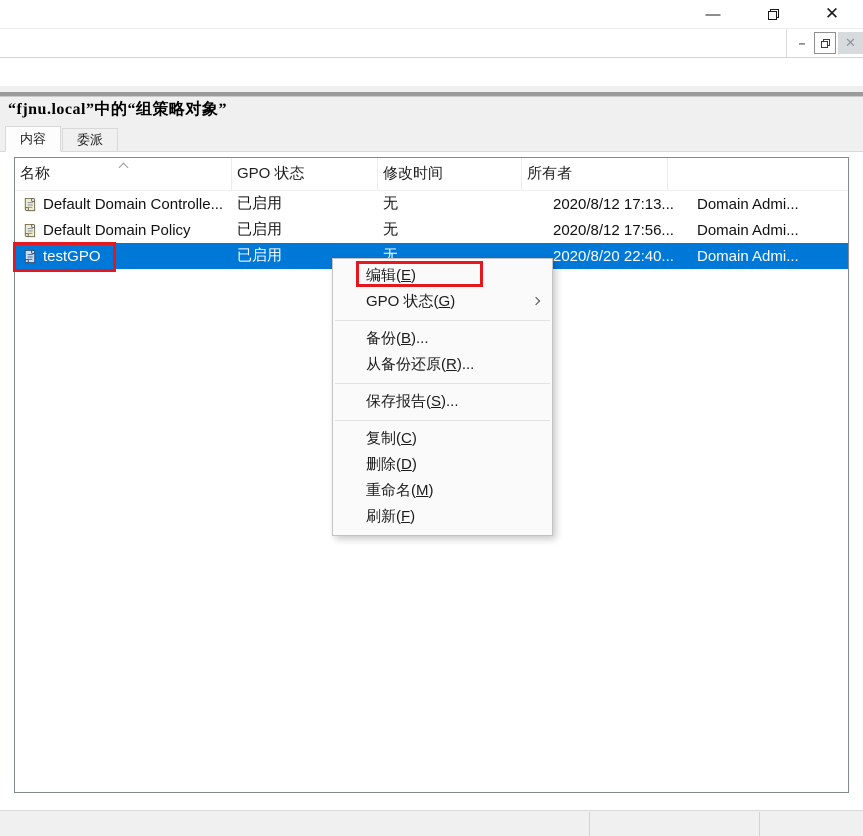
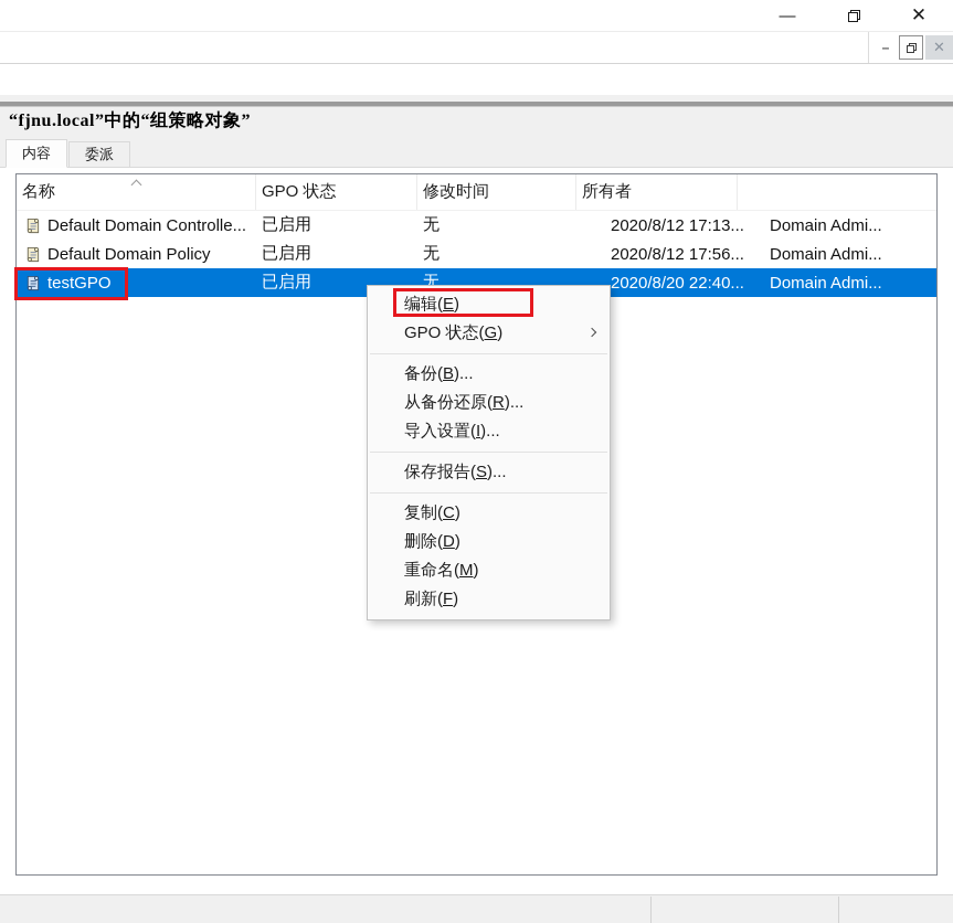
  —
  ✕
  –
  ✕
  “fjnu.local”中的“组策略对象”
  内容
  委派
  名称
  GPO 状态
  修改时间
  所有者
  Default Domain Controlle...
  已启用
  无
  2020/8/12 17:13...
  Domain Admi...
  Default Domain Policy
  已启用
  无
  2020/8/12 17:56...
  Domain Admi...
  testGPO
  已启用
  无
  2020/8/20 22:40...
  Domain Admi...
  编辑(E)
  GPO 状态(G)
  备份(B)...
  从备份还原(R)...
+ 导入设置(I)...
  保存报告(S)...
  复制(C)
  删除(D)
  重命名(M)
  刷新(F)
